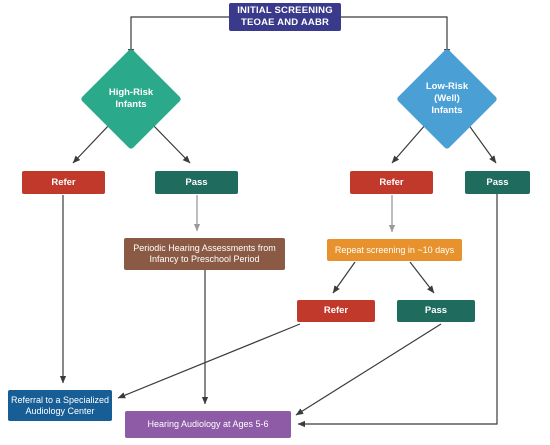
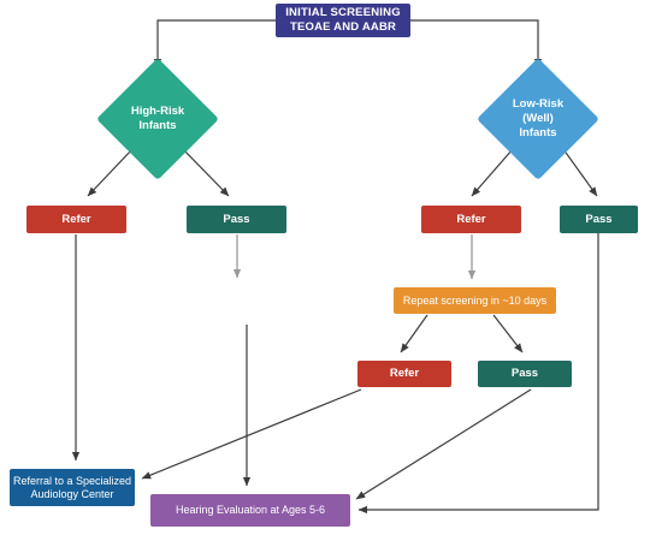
  INITIAL SCREENING
  TEOAE AND AABR
  High-Risk
  Infants
  Low-Risk
  (Well)
  Infants
  Refer
  Pass
  Refer
  Pass
- Periodic Hearing Assessments from
- Infancy to Preschool Period
  Repeat screening in ~10 days
  Refer
  Pass
  Referral to a Specialized
  Audiology Center
- Hearing Audiology at Ages 5-6
+ Hearing Evaluation at Ages 5-6
